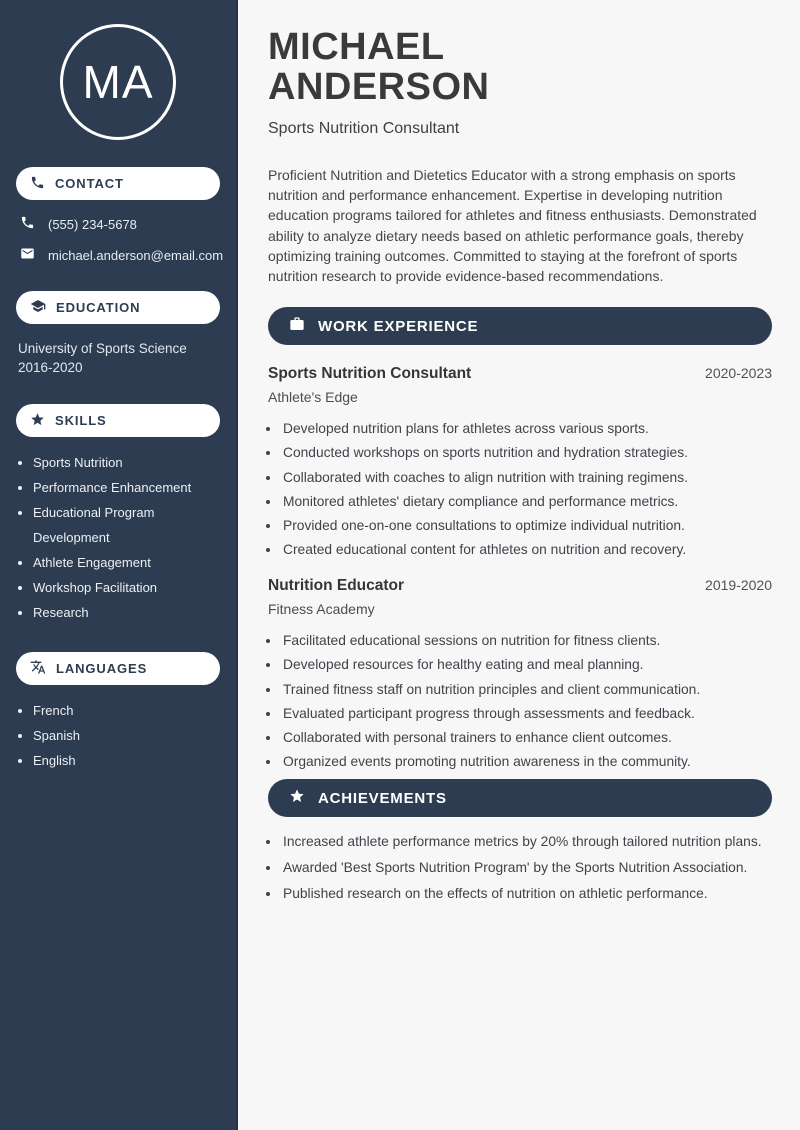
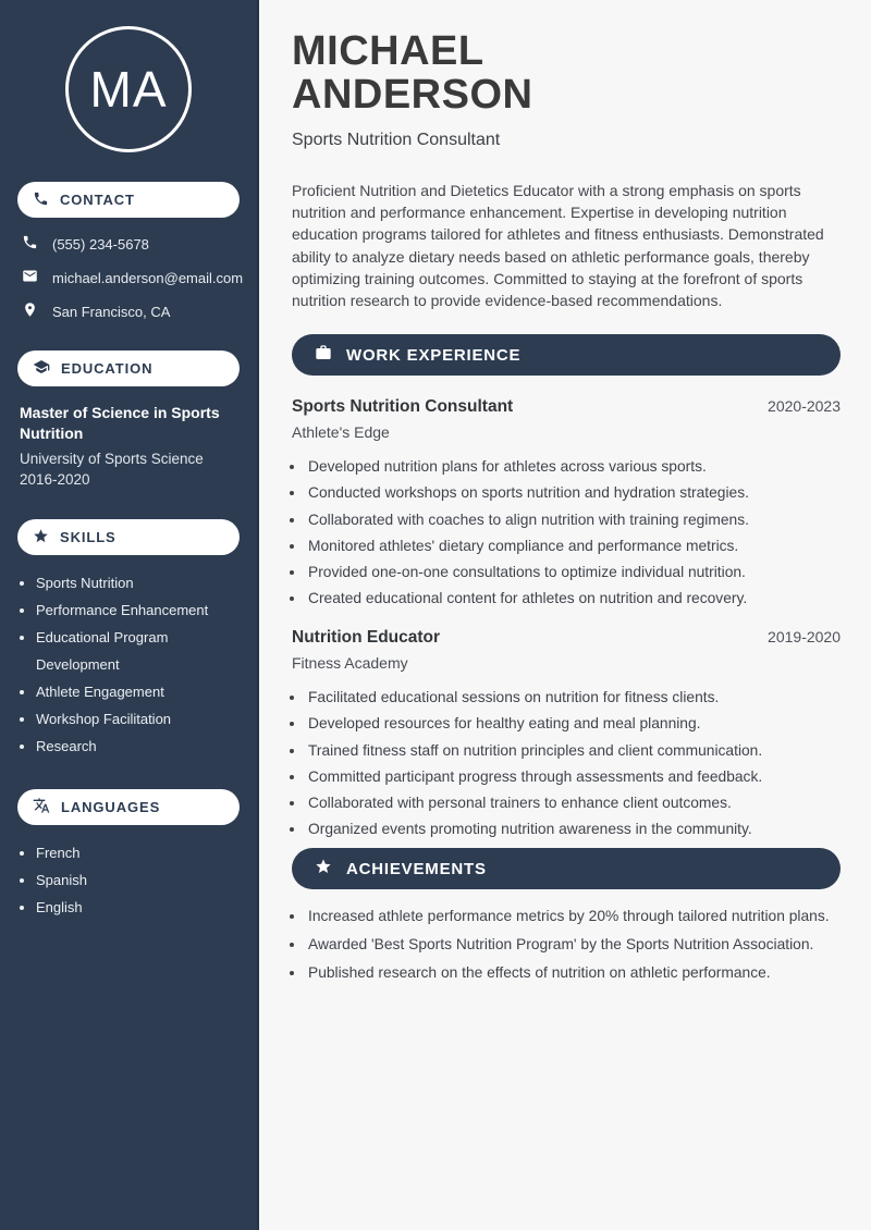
  MA
  CONTACT
  (555) 234-5678
  michael.anderson@email.com
+ San Francisco, CA
  EDUCATION
+ Master of Science in Sports Nutrition
  University of Sports Science
  2016-2020
  SKILLS
  Sports Nutrition
  Performance Enhancement
  Educational Program Development
  Athlete Engagement
  Workshop Facilitation
  Research
  LANGUAGES
  French
  Spanish
  English
  MICHAEL ANDERSON
  Sports Nutrition Consultant
  Proficient Nutrition and Dietetics Educator with a strong emphasis on sports nutrition and performance enhancement. Expertise in developing nutrition education programs tailored for athletes and fitness enthusiasts. Demonstrated ability to analyze dietary needs based on athletic performance goals, thereby optimizing training outcomes. Committed to staying at the forefront of sports nutrition research to provide evidence-based recommendations.
  WORK EXPERIENCE
  Sports Nutrition Consultant
  2020-2023
  Athlete's Edge
  Developed nutrition plans for athletes across various sports.
  Conducted workshops on sports nutrition and hydration strategies.
  Collaborated with coaches to align nutrition with training regimens.
  Monitored athletes' dietary compliance and performance metrics.
  Provided one-on-one consultations to optimize individual nutrition.
  Created educational content for athletes on nutrition and recovery.
  Nutrition Educator
  2019-2020
  Fitness Academy
  Facilitated educational sessions on nutrition for fitness clients.
  Developed resources for healthy eating and meal planning.
  Trained fitness staff on nutrition principles and client communication.
- Evaluated participant progress through assessments and feedback.
+ Committed participant progress through assessments and feedback.
  Collaborated with personal trainers to enhance client outcomes.
  Organized events promoting nutrition awareness in the community.
  ACHIEVEMENTS
  Increased athlete performance metrics by 20% through tailored nutrition plans.
  Awarded 'Best Sports Nutrition Program' by the Sports Nutrition Association.
  Published research on the effects of nutrition on athletic performance.
